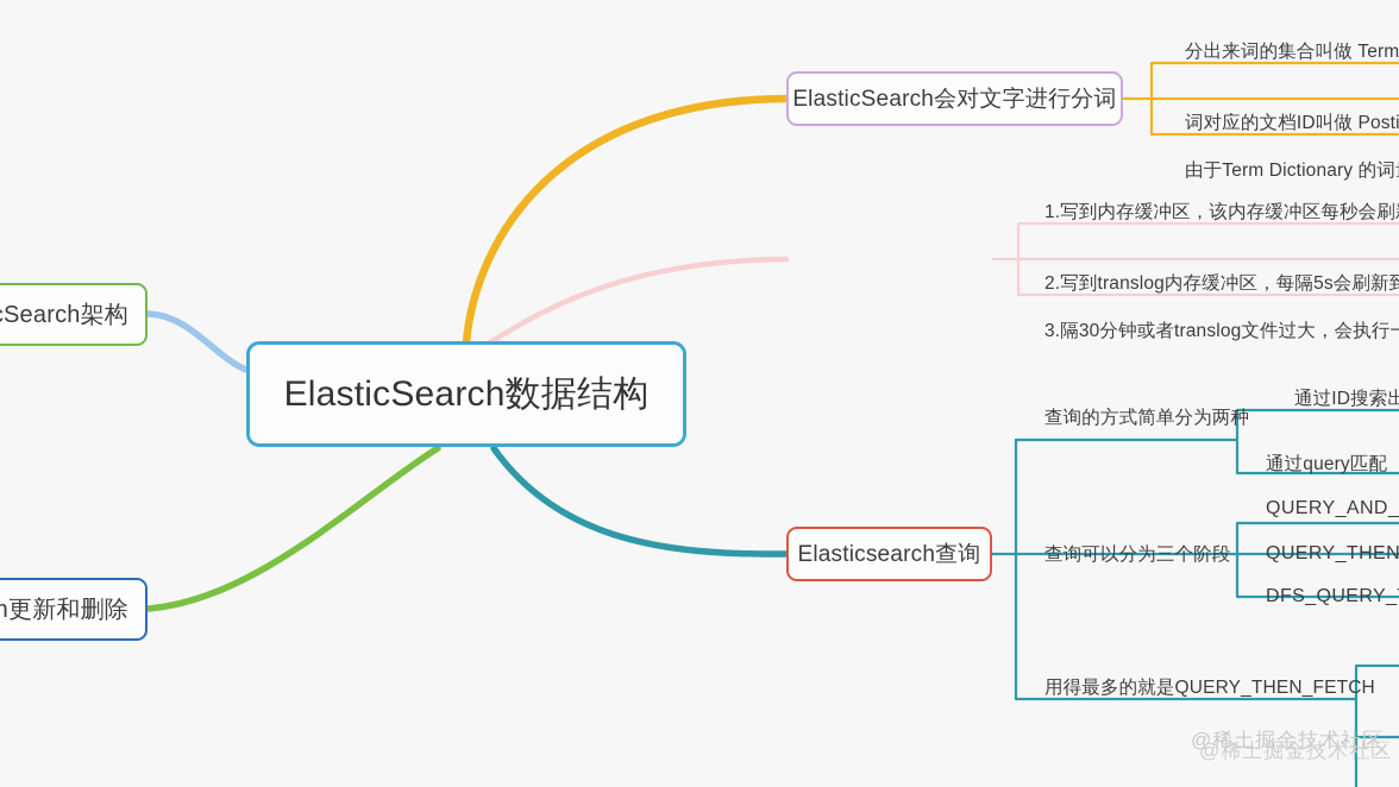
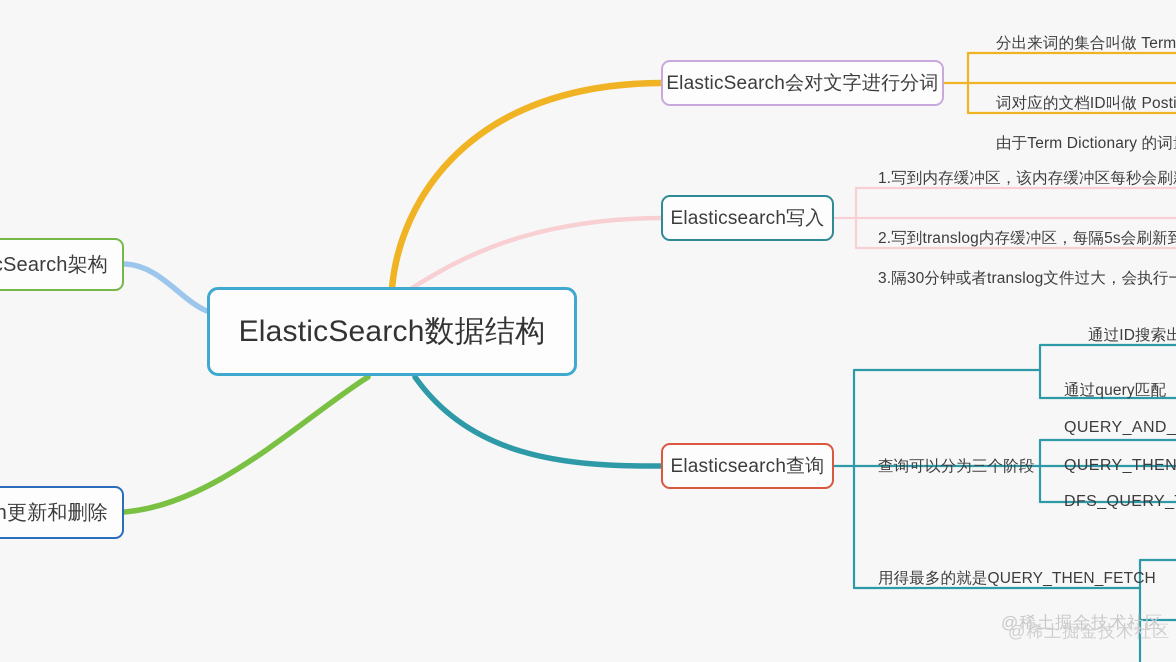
  ElasticSearch数据结构
  ElasticSearch会对文字进行分词
+ Elasticsearch写入
  Elasticsearch查询
  Search架构
  h更新和删除
  分出来词的集合叫做 Term
  词对应的文档ID叫做 Posti
  由于Term Dictionary 的词
  1.写到内存缓冲区，该内存缓冲区每秒会刷
  2.写到translog内存缓冲区，每隔5s会刷新
  3.隔30分钟或者translog文件过大，会执行
- 查询的方式简单分为两种
  查询可以分为三个阶段
  用得最多的就是QUERY_THEN_FETCH
  通过ID搜索出
  通过query匹配
  QUERY_AND_
  QUERY_THEN
  DFS_QUERY_
  @稀土掘金技术社区
  @稀土掘金技术社区
